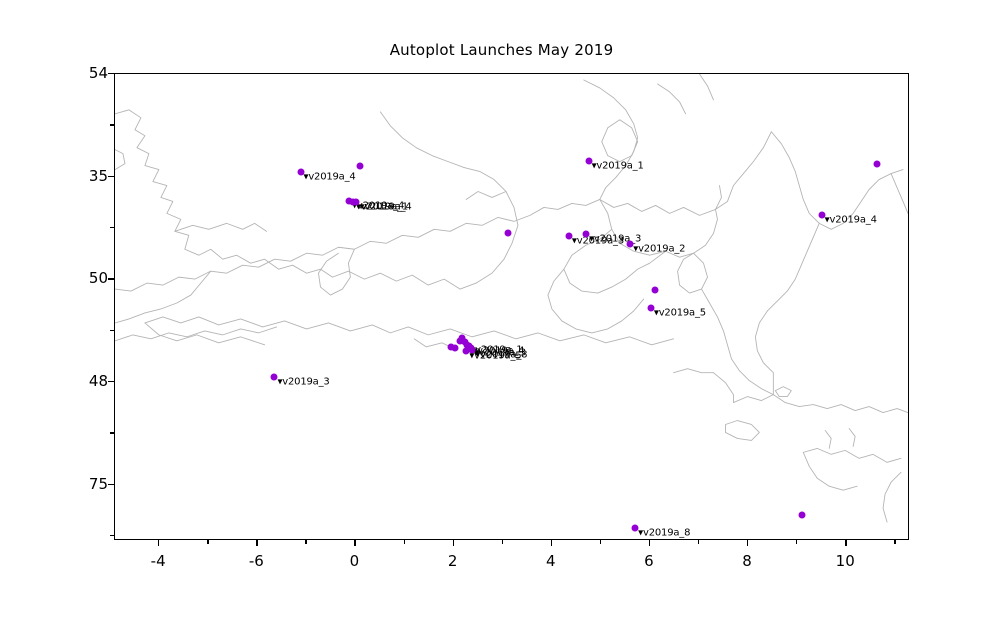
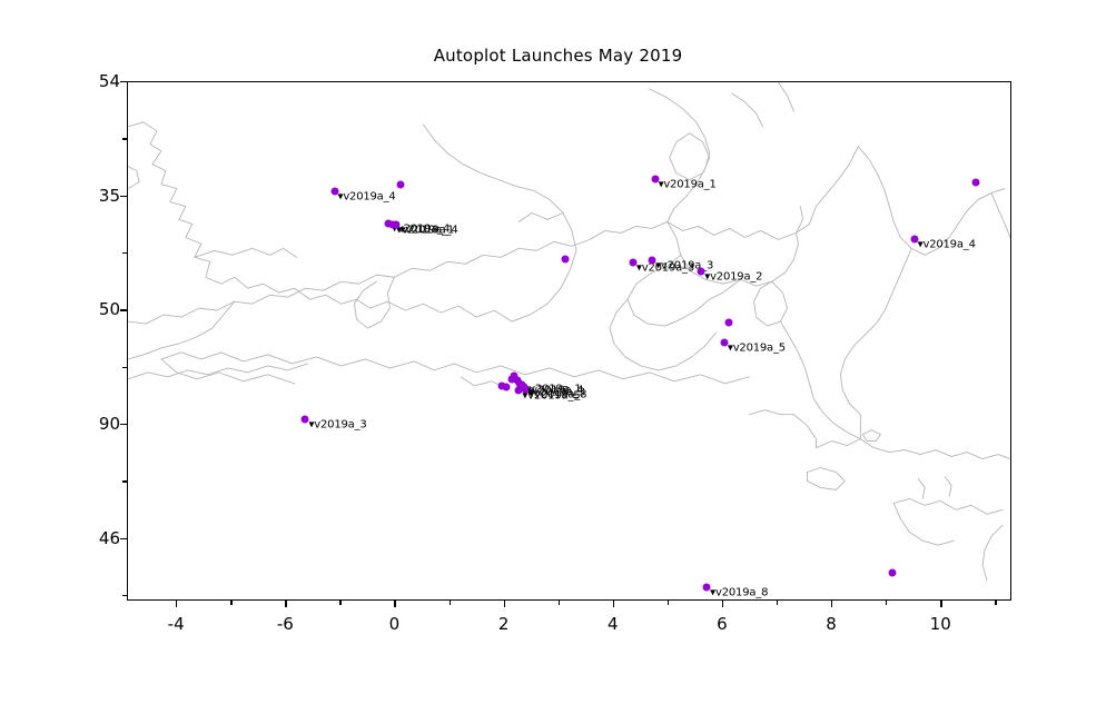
  Autoplot Launches May 2019
  ▾v2019a_4
  ▾v2019a_4
  ▾v2019a_1
  ▾v2019a_4
  ▾v2019a_3
  ▾v2019a_1
  ▾v2019a_3
  ▾v2019a_3
  ▾v2019a_2
  ▾v2019a_5
  ▾v2019a_4
  ▾v2019a_8
  v2019a_1
  v2019a_4
  ▾v2019a_3
  ▾v2019a_8
  ▾v2019a_5
  54
  35
  50
- 48
+ 90
- 75
+ 46
  -4
  -6
  0
  2
  4
  6
  8
  10
